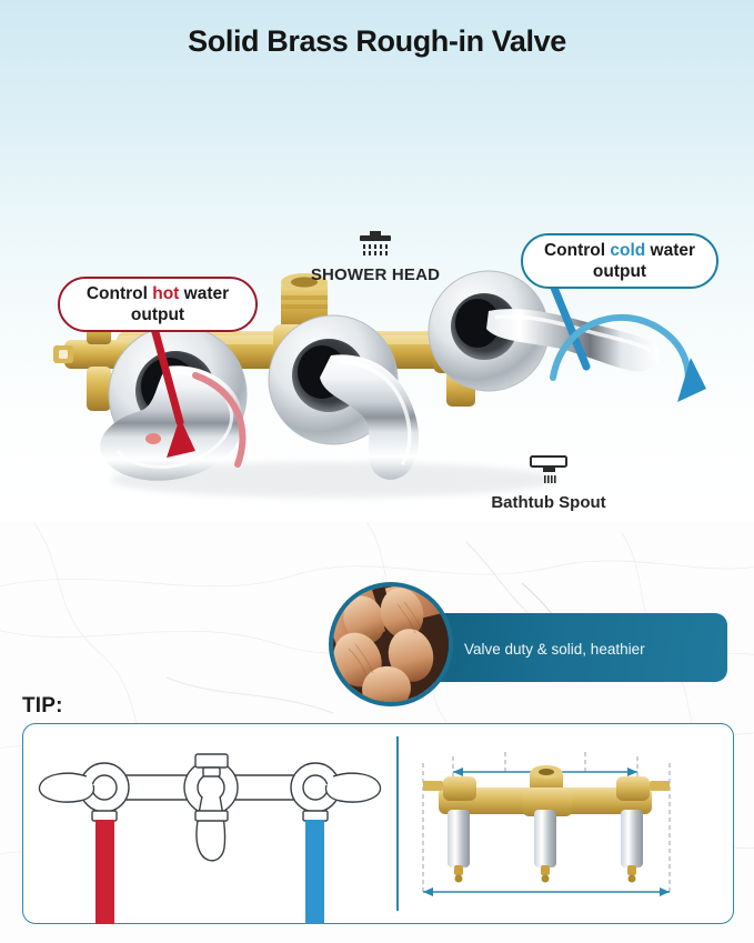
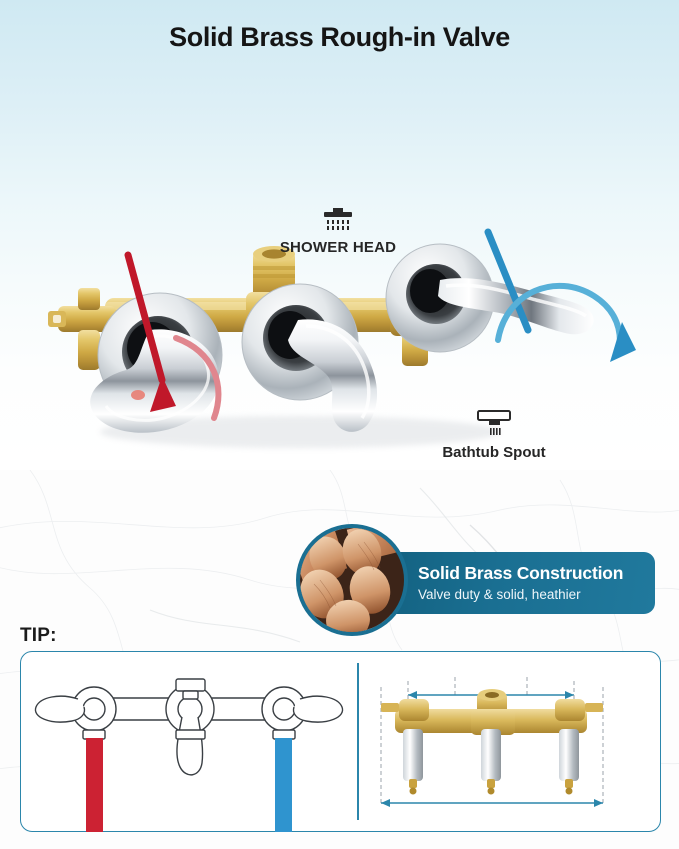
  Solid Brass Rough-in Valve
- Control hot water output
- Control cold water output
  SHOWER HEAD
  Bathtub Spout
+ Solid Brass Construction
  Valve duty & solid, heathier
  TIP:
